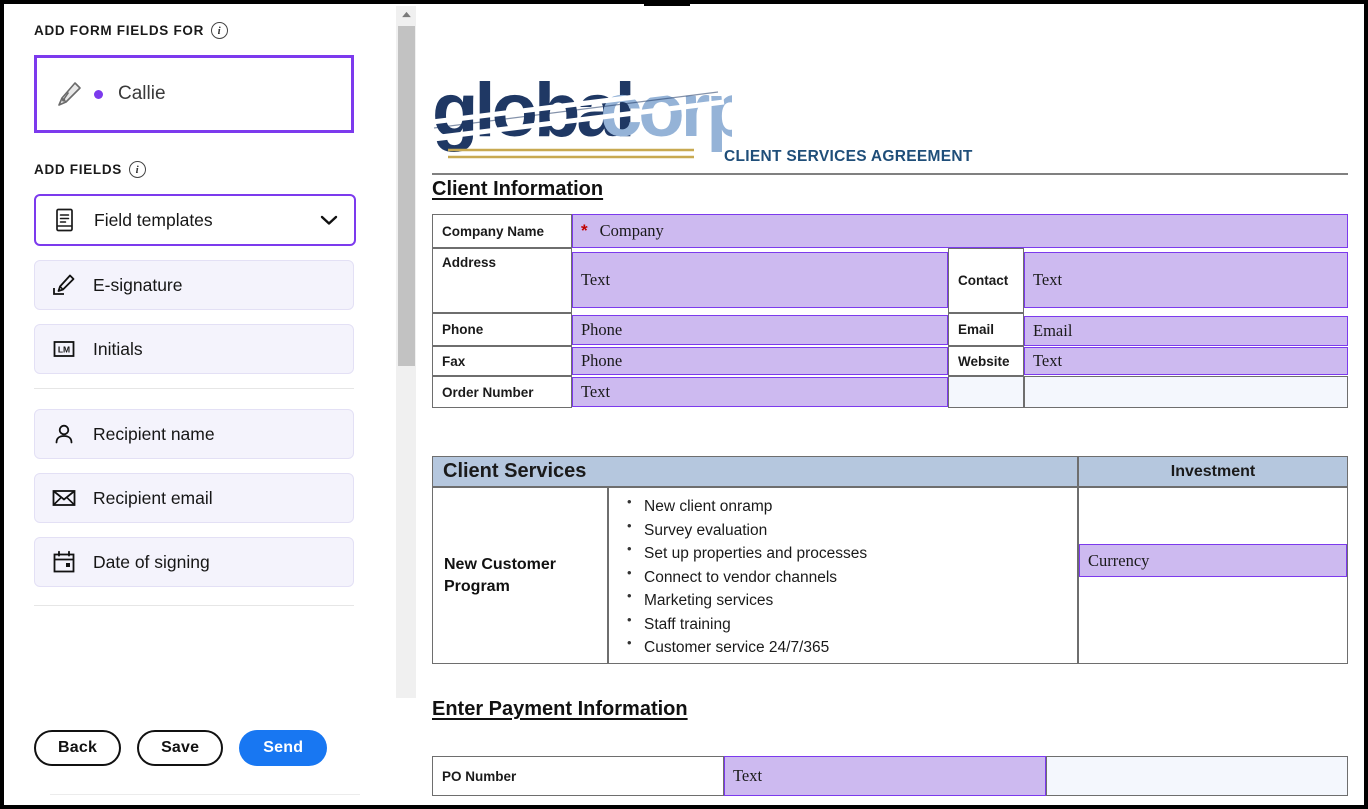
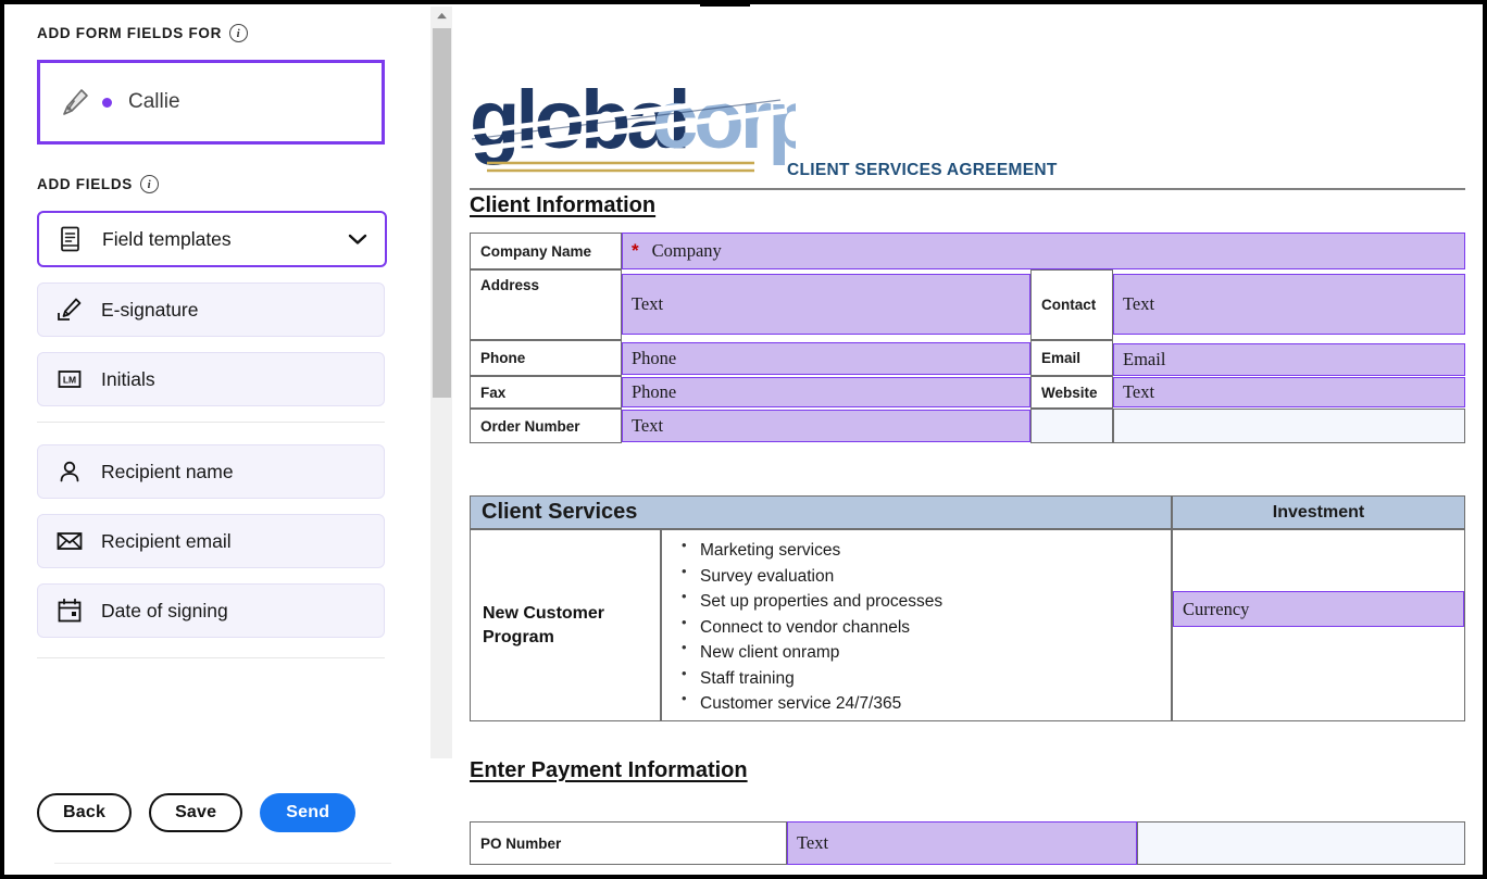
  ADD FORM FIELDS FOR
  i
  Callie
  ADD FIELDS
  i
  Field templates
  E-signature
  LM
  Initials
  Recipient name
  Recipient email
  Date of signing
  Back
  Save
  Send
  glbal
  crp
  CLIENT SERVICES AGREEMENT
  Client Information
  Company Name
  *
  Company
  Address
  Text
  Contact
  Text
  Phone
  Phone
  Email
  Email
  Fax
  Phone
  Website
  Text
  Order Number
  Text
  Client Services
  Investment
  New Customer Program
- New client onramp
+ Marketing services
  Survey evaluation
  Set up properties and processes
  Connect to vendor channels
- Marketing services
+ New client onramp
  Staff training
  Customer service 24/7/365
  Currency
  Enter Payment Information
  PO Number
  Text
